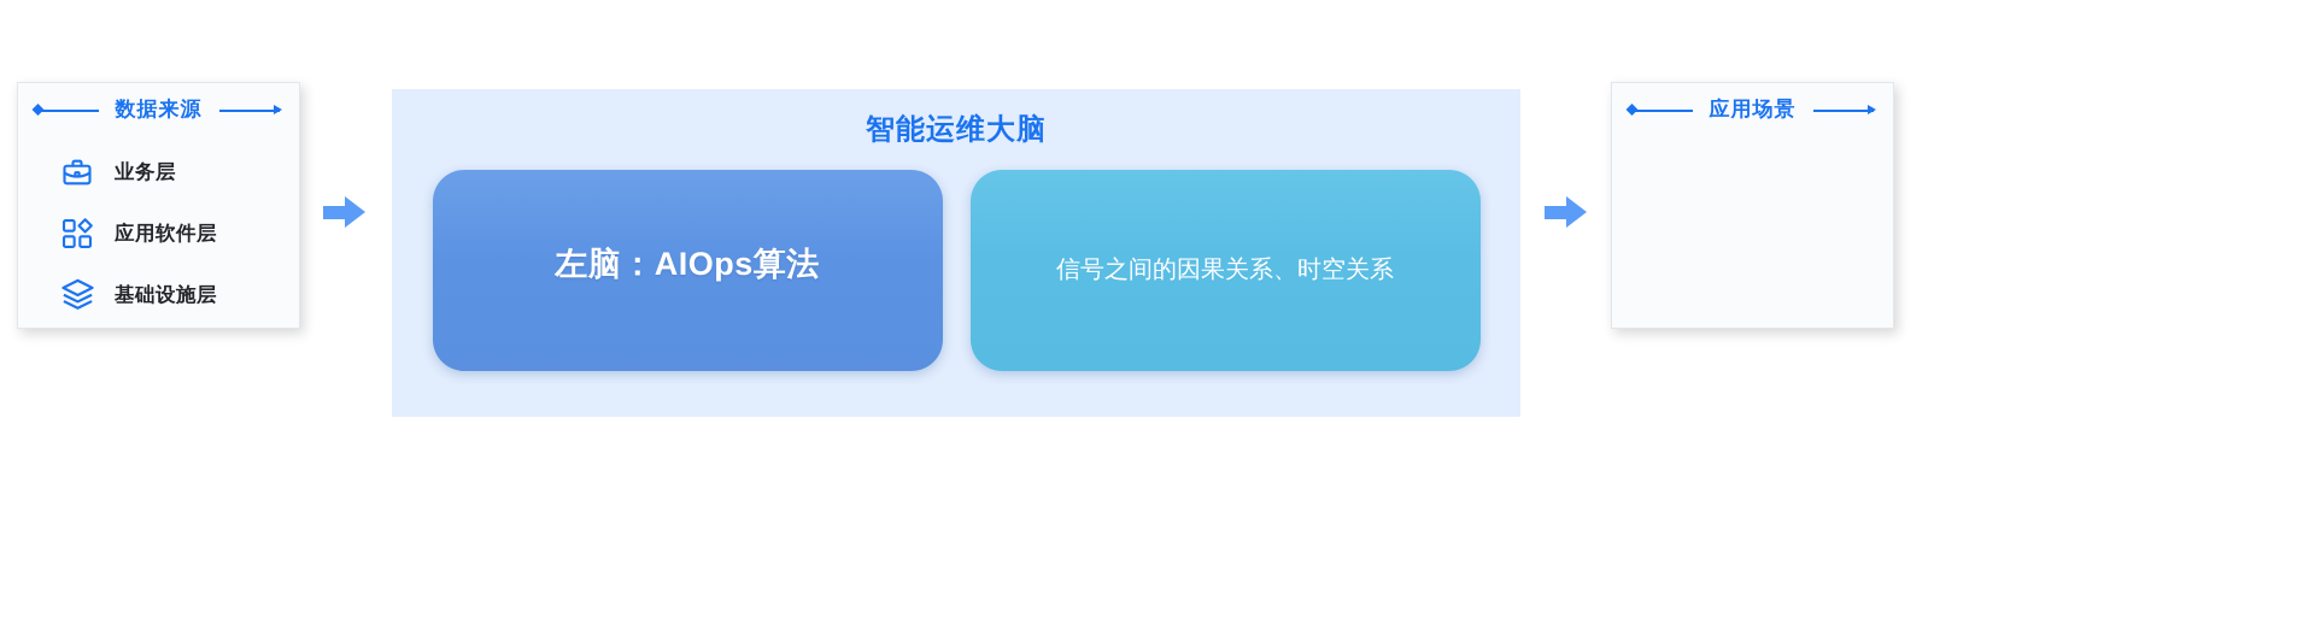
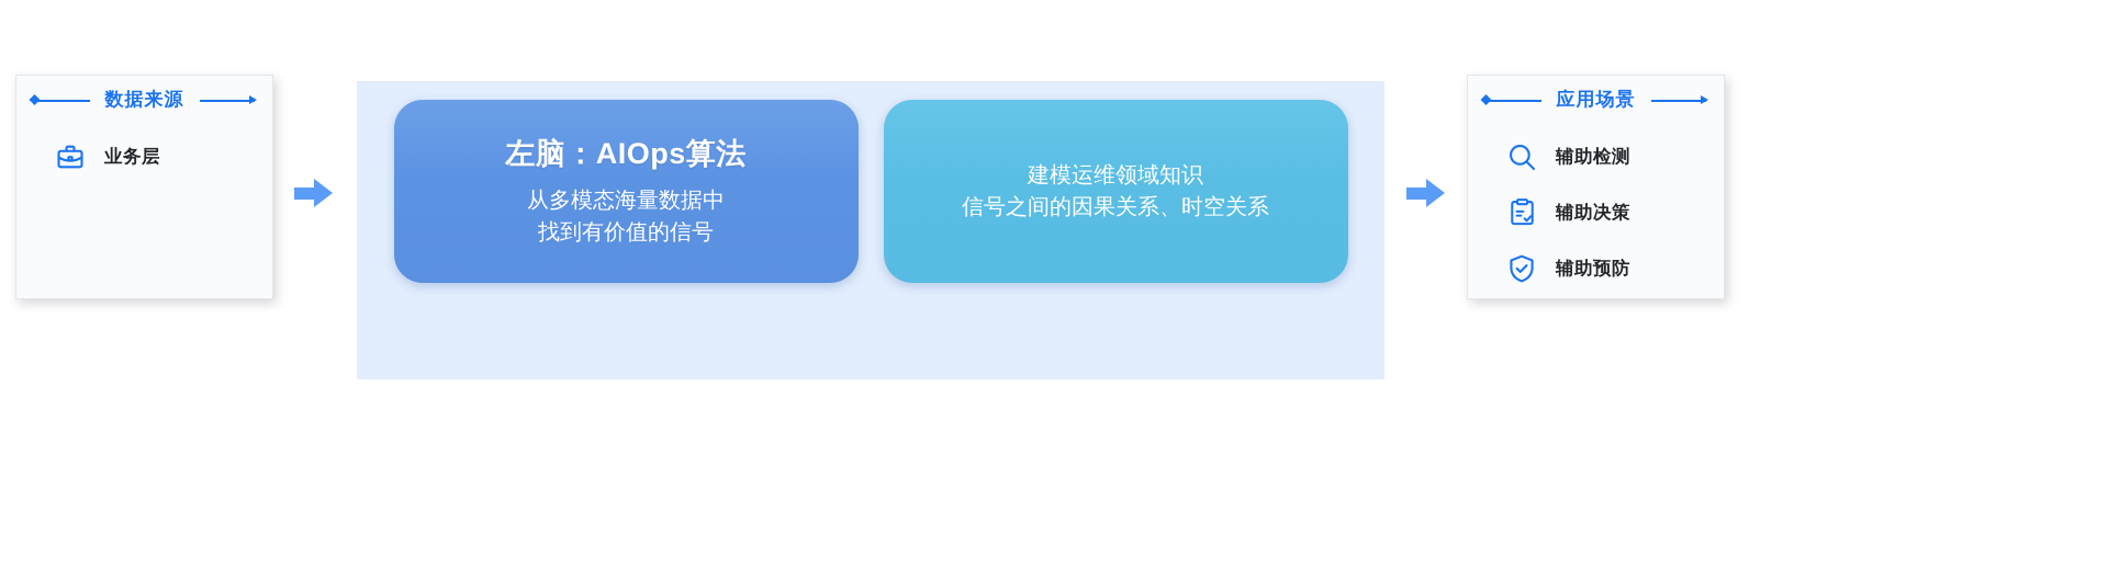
  数据来源
  业务层
- 应用软件层
- 基础设施层
- 智能运维大脑
  左脑：AIOps算法
+ 从多模态海量数据中
+ 找到有价值的信号
+ 建模运维领域知识
  信号之间的因果关系、时空关系
  应用场景
+ 辅助检测
+ 辅助决策
+ 辅助预防
